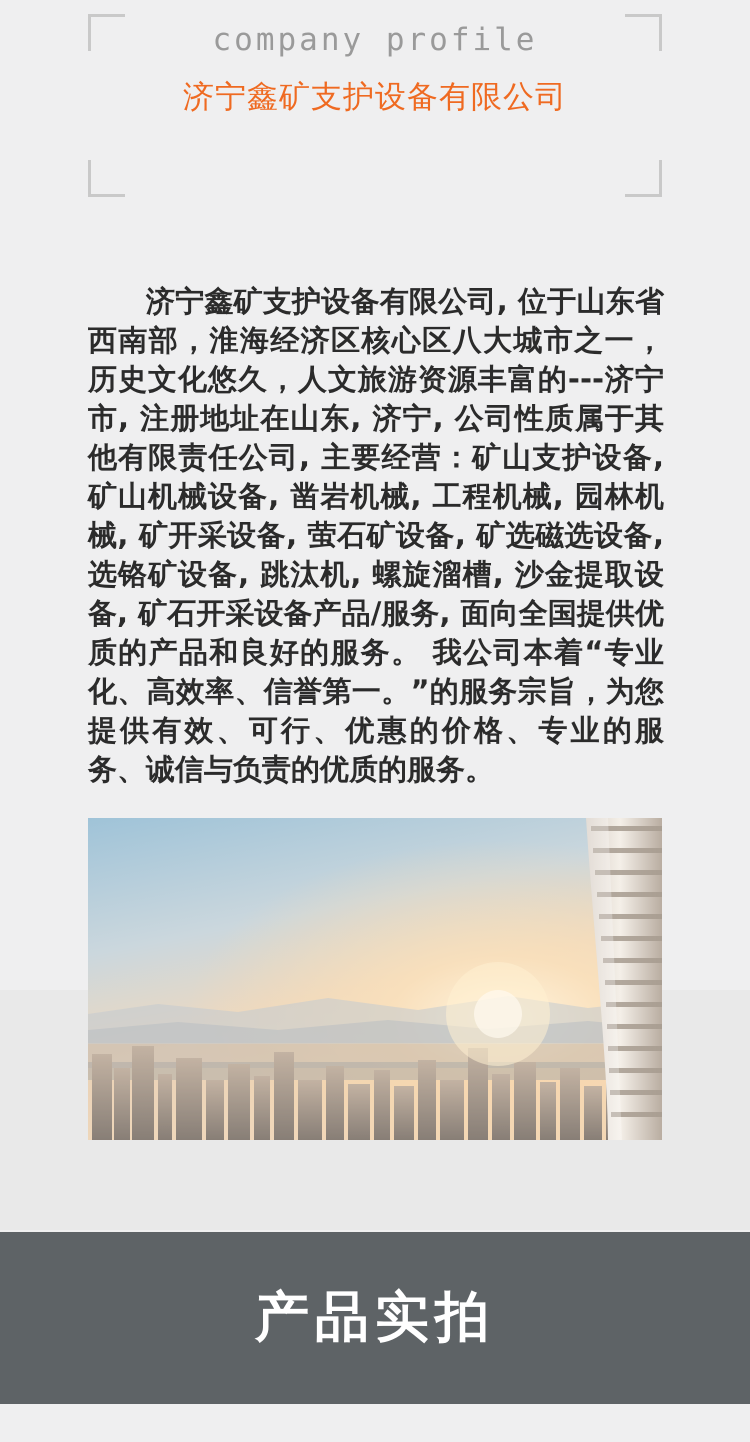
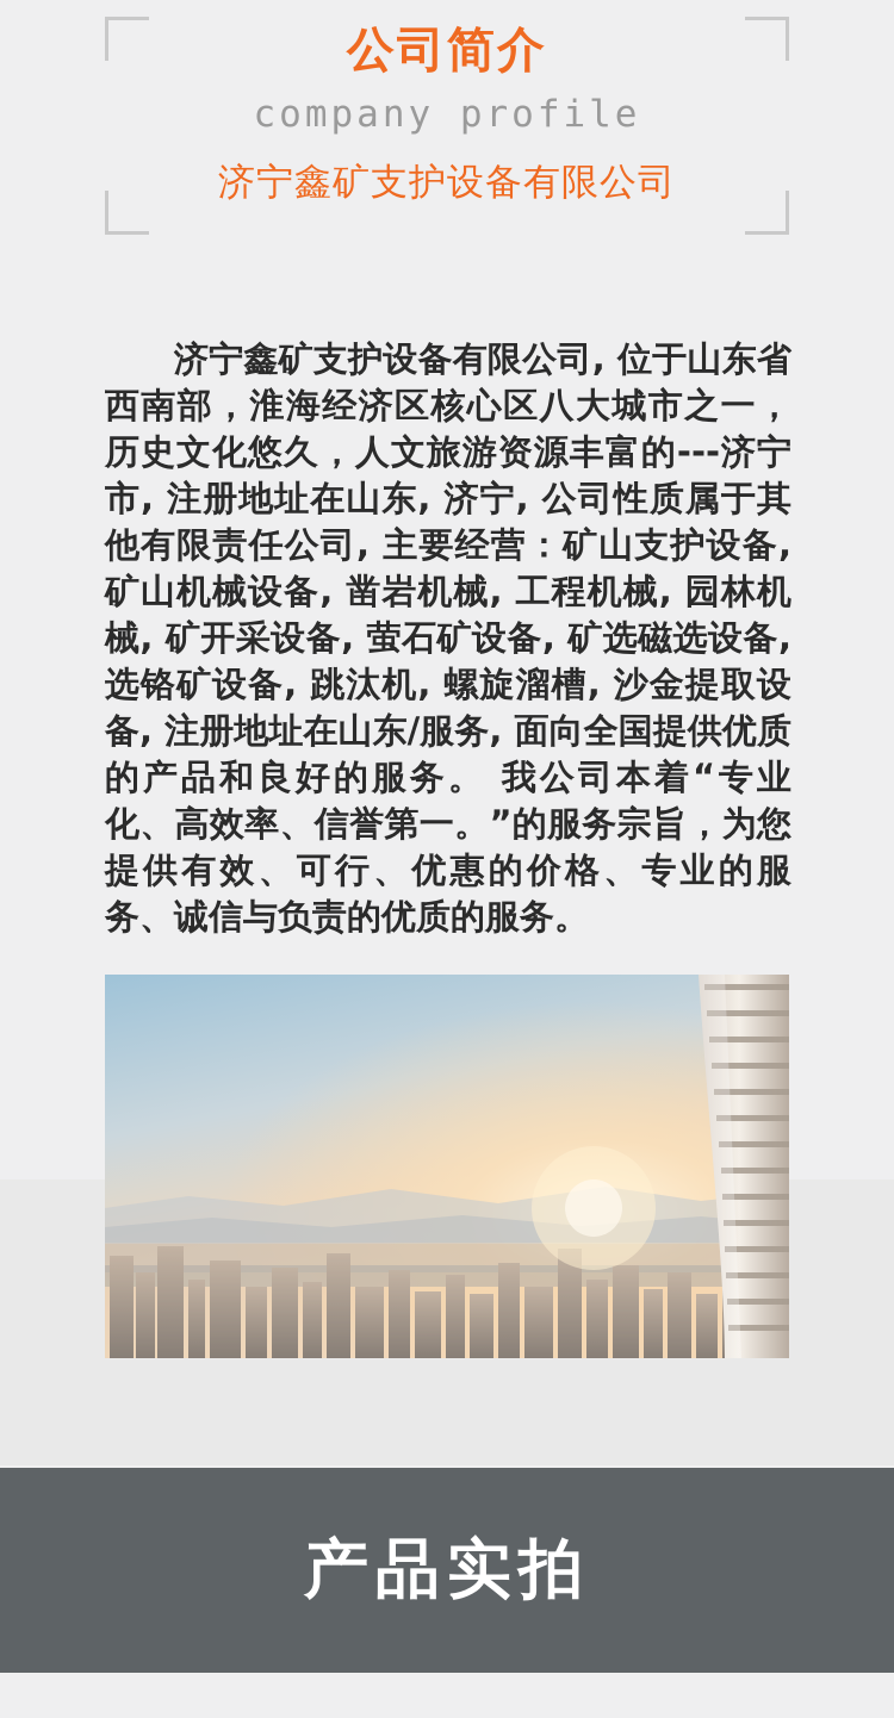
+ 公司简介
  company profile
  济宁鑫矿支护设备有限公司
- 济宁鑫矿支护设备有限公司, 位于山东省西南部，淮海经济区核心区八大城市之一，历史文化悠久，人文旅游资源丰富的---济宁市, 注册地址在山东, 济宁, 公司性质属于其他有限责任公司, 主要经营：矿山支护设备, 矿山机械设备, 凿岩机械, 工程机械, 园林机械, 矿开采设备, 萤石矿设备, 矿选磁选设备, 选铬矿设备, 跳汰机, 螺旋溜槽, 沙金提取设备, 矿石开采设备产品/服务, 面向全国提供优质的产品和良好的服务。 我公司本着“专业化、高效率、信誉第一。”的服务宗旨，为您提供有效、可行、优惠的价格、专业的服务、诚信与负责的优质的服务。
+ 济宁鑫矿支护设备有限公司, 位于山东省西南部，淮海经济区核心区八大城市之一，历史文化悠久，人文旅游资源丰富的---济宁市, 注册地址在山东, 济宁, 公司性质属于其他有限责任公司, 主要经营：矿山支护设备, 矿山机械设备, 凿岩机械, 工程机械, 园林机械, 矿开采设备, 萤石矿设备, 矿选磁选设备, 选铬矿设备, 跳汰机, 螺旋溜槽, 沙金提取设备, 注册地址在山东/服务, 面向全国提供优质的产品和良好的服务。 我公司本着“专业化、高效率、信誉第一。”的服务宗旨，为您提供有效、可行、优惠的价格、专业的服务、诚信与负责的优质的服务。
  产品实拍
